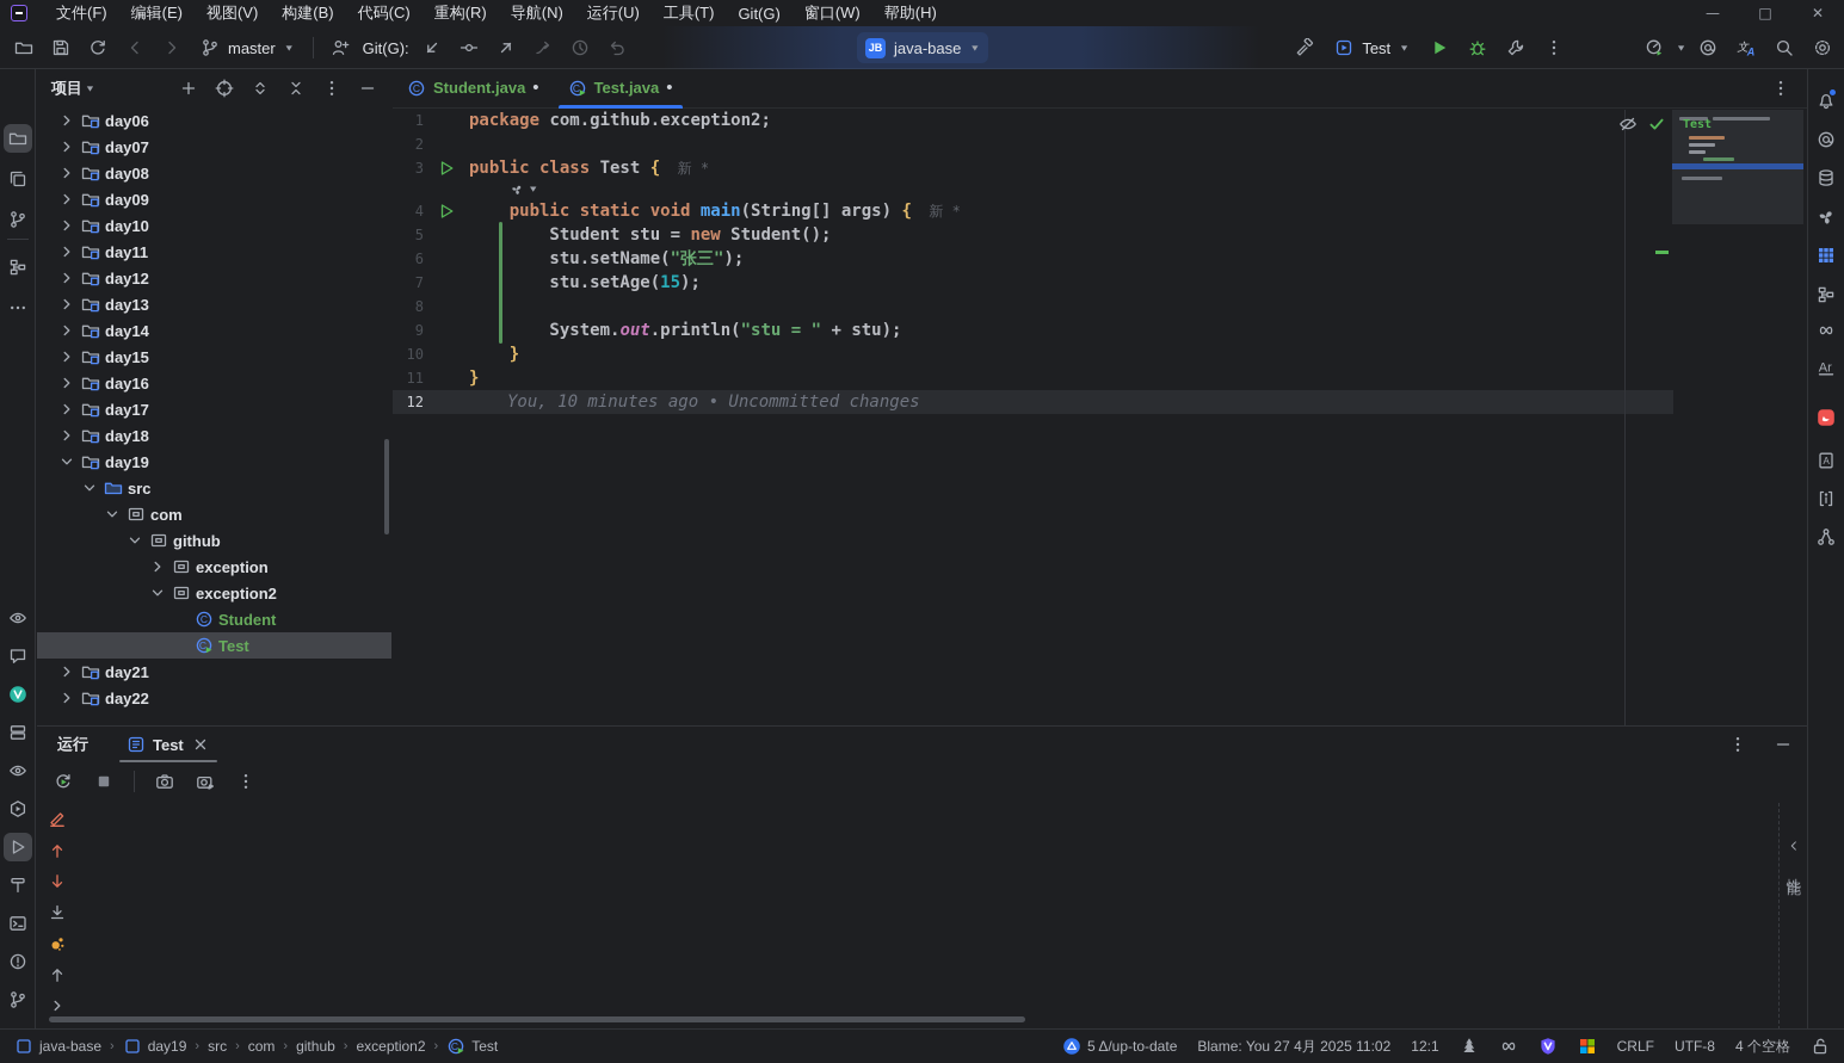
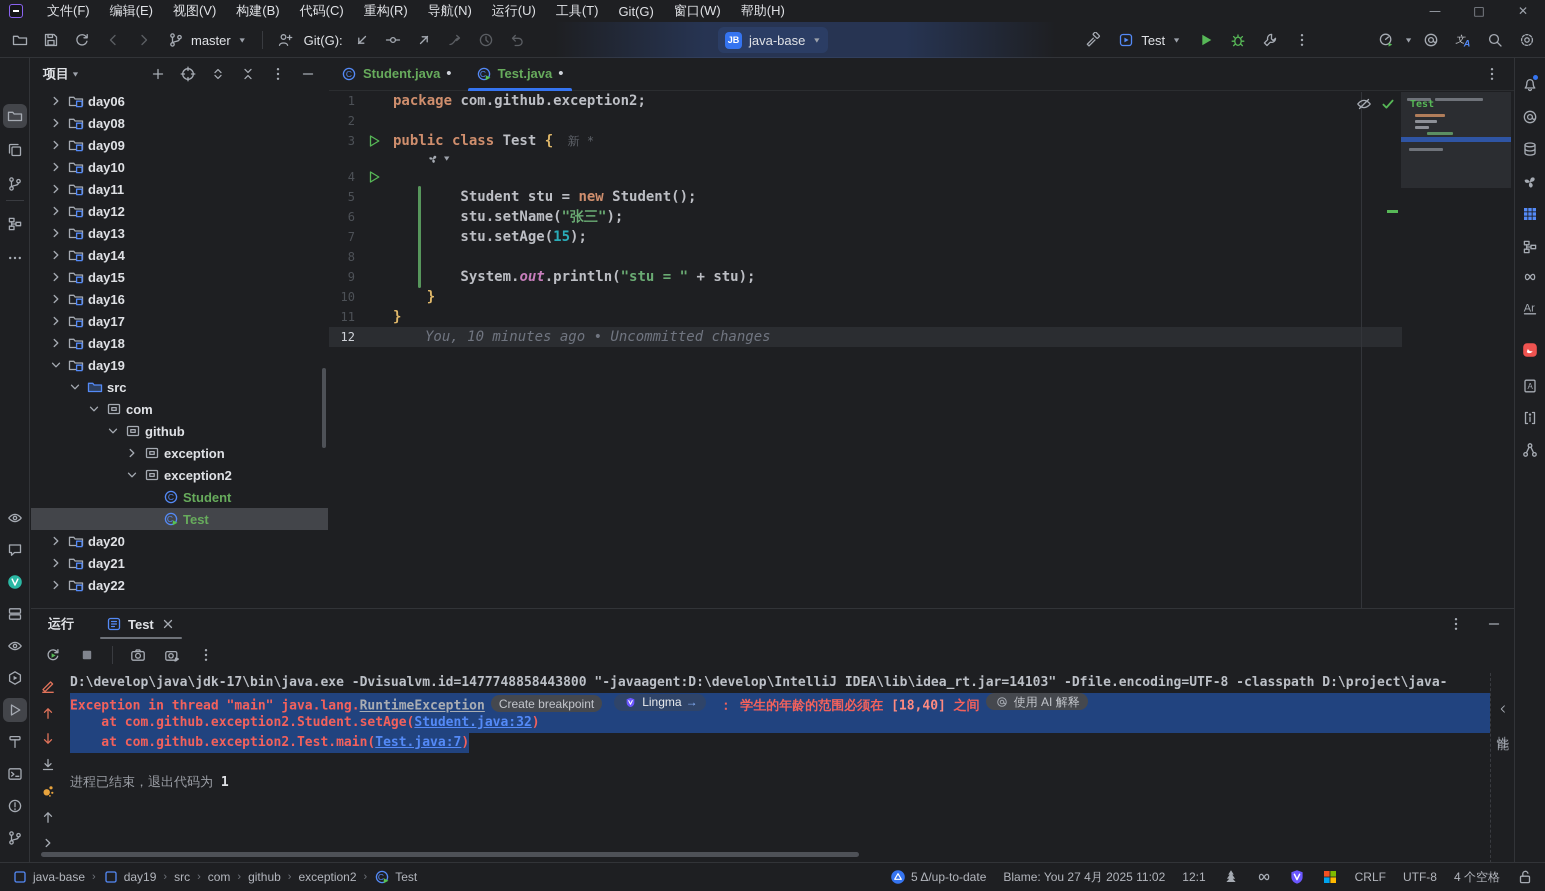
  文件(F)
  编辑(E)
  视图(V)
  构建(B)
  代码(C)
  重构(R)
  导航(N)
  运行(U)
  工具(T)
  Git(G)
  窗口(W)
  帮助(H)
  —
  □
  ✕
  master
  ▼
  Git(G):
  JB
  java-base
  ▼
  Test
  ▼
  ▼
  文
  A
  Ar
  A
  项目
  ▼
  day06
- day07
  day08
  day09
  day10
  day11
  day12
  day13
  day14
  day15
  day16
  day17
  day18
  day19
  src
  com
  github
  exception
  exception2
  C
  Student
  C
  Test
+ day20
  day21
  day22
  C
  Student.java
  •
  C
  Test.java
  •
  1
  package com.github.exception2;
  2
  3
  public class Test { 新 *
  ▼
  4
- public static void main(String[] args) { 新 *
  5
  Student stu = new Student();
  6
  stu.setName("张三");
  7
  stu.setAge(15);
  8
  9
  System.out.println("stu = " + stu);
  10
  }
  11
  }
  12
  You, 10 minutes ago • Uncommitted changes
  Test
  运行
  Test
+ D:\develop\java\jdk-17\bin\java.exe -Dvisualvm.id=1477748858443800 "-javaagent:D:\develop\IntelliJ IDEA\lib\idea_rt.jar=14103" -Dfile.encoding=UTF-8 -classpath D:\project\java-
+ Exception in thread "main" java.lang.RuntimeException Create breakpoint
+ Lingma
+ →
+ ： 学生的年龄的范围必须在 [18,40] 之间
+ 使用 AI 解释
+ at com.github.exception2.Student.setAge(Student.java:32)
+ at com.github.exception2.Test.main(Test.java:7)
+ 进程已结束，退出代码为 1
  java-base
  ›
  day19
  ›
  src
  ›
  com
  ›
  github
  ›
  exception2
  ›
  C
  Test
  5 Δ/up-to-date
  Blame: You 27 4月 2025 11:02
  12:1
  CRLF
  UTF-8
  4 个空格
